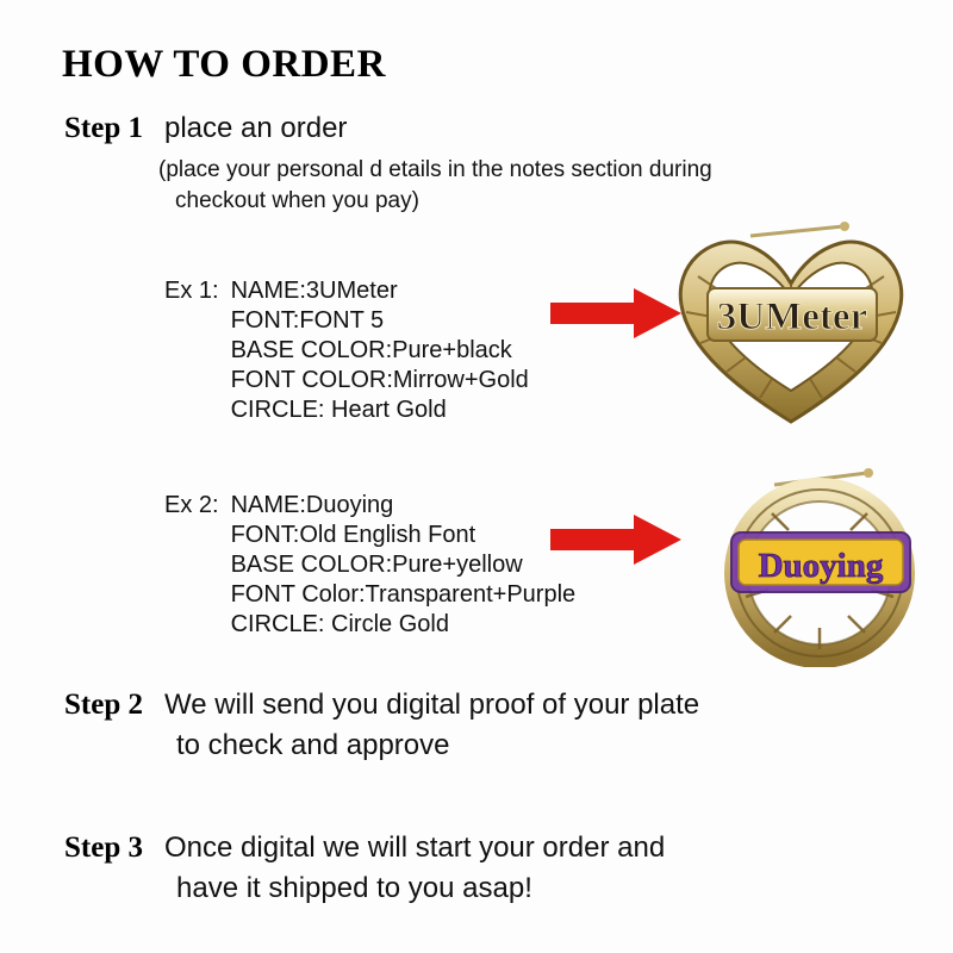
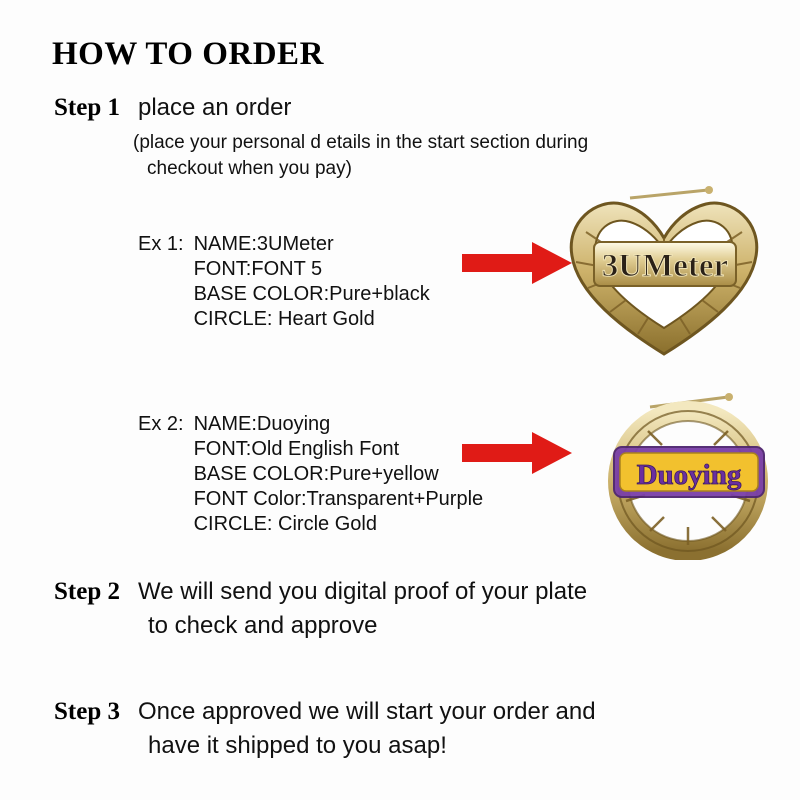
  HOW TO ORDER
  Step 1
  place an order
- (place your personal d etails in the notes section during
+ (place your personal d etails in the start section during
  checkout when you pay)
  Ex 1:
  NAME:3UMeter
  FONT:FONT 5
  BASE COLOR:Pure+black
- FONT COLOR:Mirrow+Gold
  CIRCLE: Heart Gold
  3UMeter
  Ex 2:
  NAME:Duoying
  FONT:Old English Font
  BASE COLOR:Pure+yellow
  FONT Color:Transparent+Purple
  CIRCLE: Circle Gold
  Duoying
  Step 2
  We will send you digital proof of your plate
  to check and approve
  Step 3
- Once digital we will start your order and
+ Once approved we will start your order and
  have it shipped to you asap!
